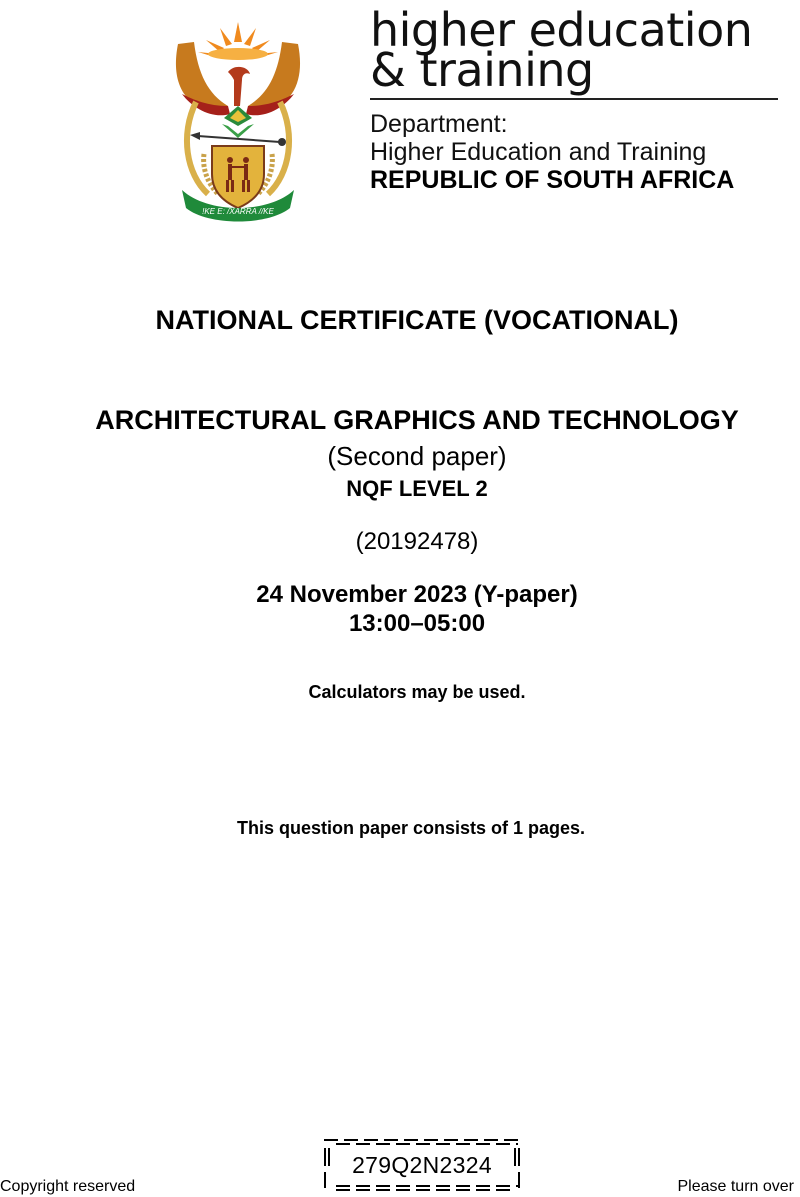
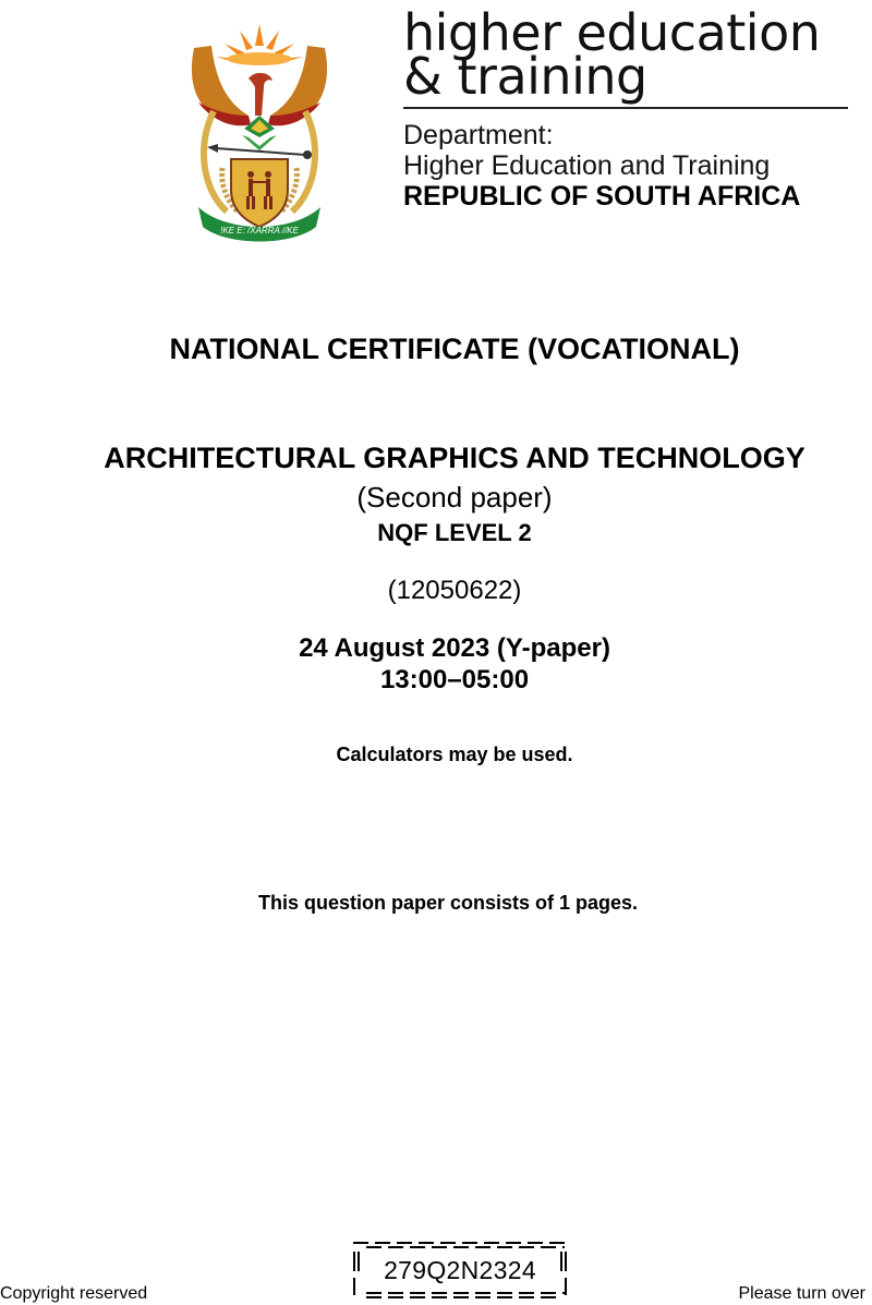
  !KE E: /XARRA //KE
  higher education
  & training
  Department:
  Higher Education and Training
  REPUBLIC OF SOUTH AFRICA
  NATIONAL CERTIFICATE (VOCATIONAL)
  ARCHITECTURAL GRAPHICS AND TECHNOLOGY
  (Second paper)
  NQF LEVEL 2
- (20192478)
+ (12050622)
- 24 November 2023 (Y-paper)
+ 24 August 2023 (Y-paper)
  13:00–05:00
  Calculators may be used.
  This question paper consists of 1 pages.
  Copyright reserved
  279Q2N2324
  Please turn over
